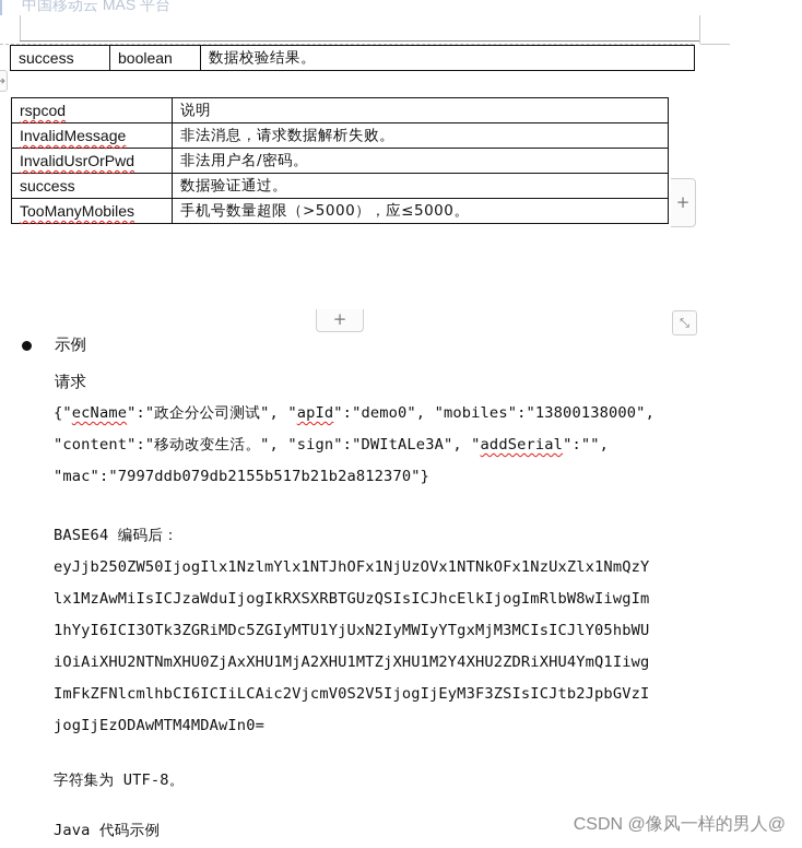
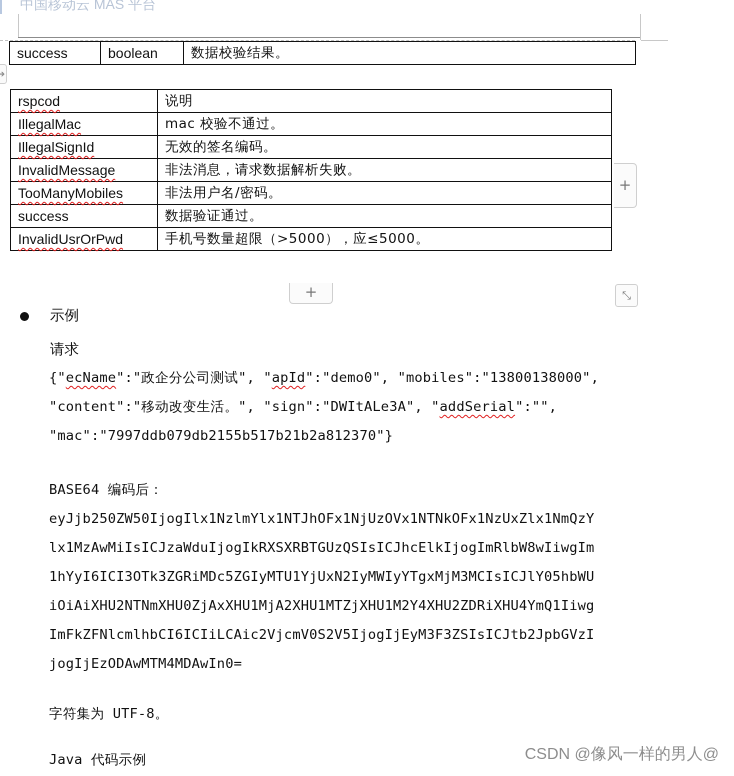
  中国移动云 MAS 平台
  ➔
  success	boolean	数据校验结果。
  rspcod	说明
+ IllegalMac	mac 校验不通过。
+ IllegalSignId	无效的签名编码。
  InvalidMessage	非法消息，请求数据解析失败。
- InvalidUsrOrPwd	非法用户名/密码。
+ TooManyMobiles	非法用户名/密码。
  success	数据验证通过。
- TooManyMobiles	手机号数量超限（>5000），应≤5000。
+ InvalidUsrOrPwd	手机号数量超限（>5000），应≤5000。
  +
  +
  ⤡
  示例
  请求
  {"ecName":"政企分公司测试", "apId":"demo0", "mobiles":"13800138000",
  "content":"移动改变生活。", "sign":"DWItALe3A", "addSerial":"",
  "mac":"7997ddb079db2155b517b21b2a812370"}
  BASE64 编码后：
  eyJjb250ZW50IjogIlx1NzlmYlx1NTJhOFx1NjUzOVx1NTNkOFx1NzUxZlx1NmQzY
  lx1MzAwMiIsICJzaWduIjogIkRXSXRBTGUzQSIsICJhcElkIjogImRlbW8wIiwgIm
  1hYyI6ICI3OTk3ZGRiMDc5ZGIyMTU1YjUxN2IyMWIyYTgxMjM3MCIsICJlY05hbWU
  iOiAiXHU2NTNmXHU0ZjAxXHU1MjA2XHU1MTZjXHU1M2Y4XHU2ZDRiXHU4YmQ1Iiwg
  ImFkZFNlcmlhbCI6ICIiLCAic2VjcmV0S2V5IjogIjEyM3F3ZSIsICJtb2JpbGVzI
  jogIjEzODAwMTM4MDAwIn0=
  字符集为 UTF-8。
  Java 代码示例
  CSDN @像风一样的男人@
